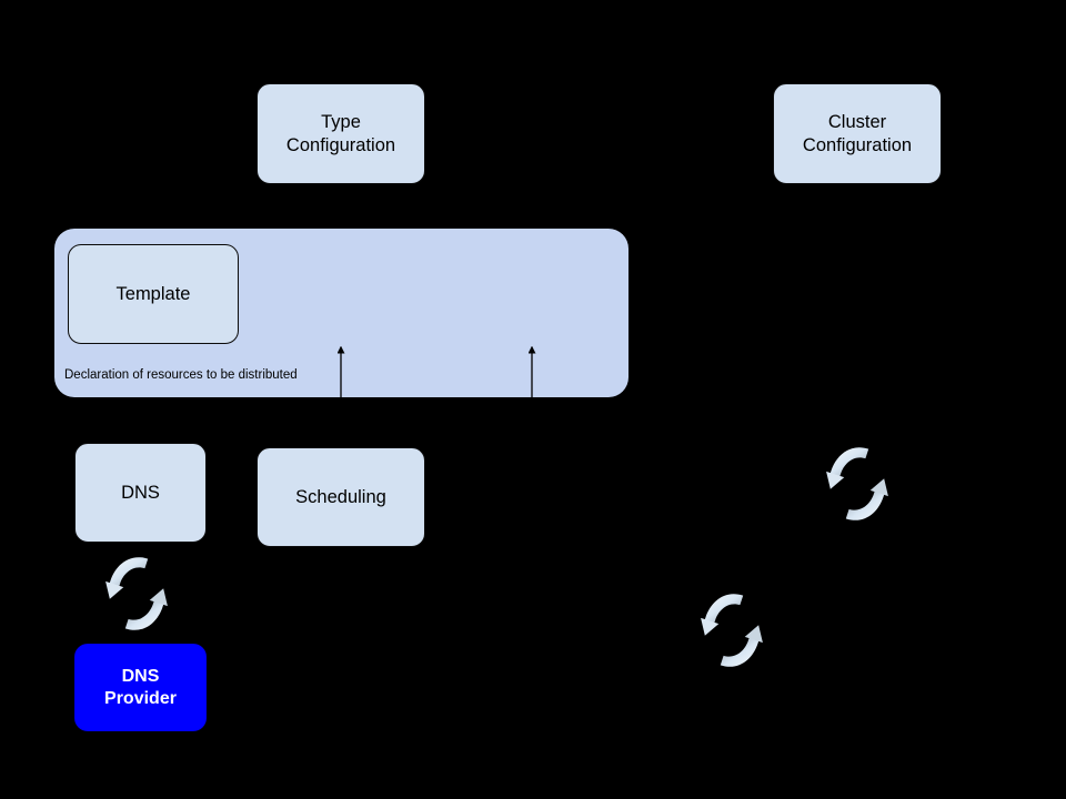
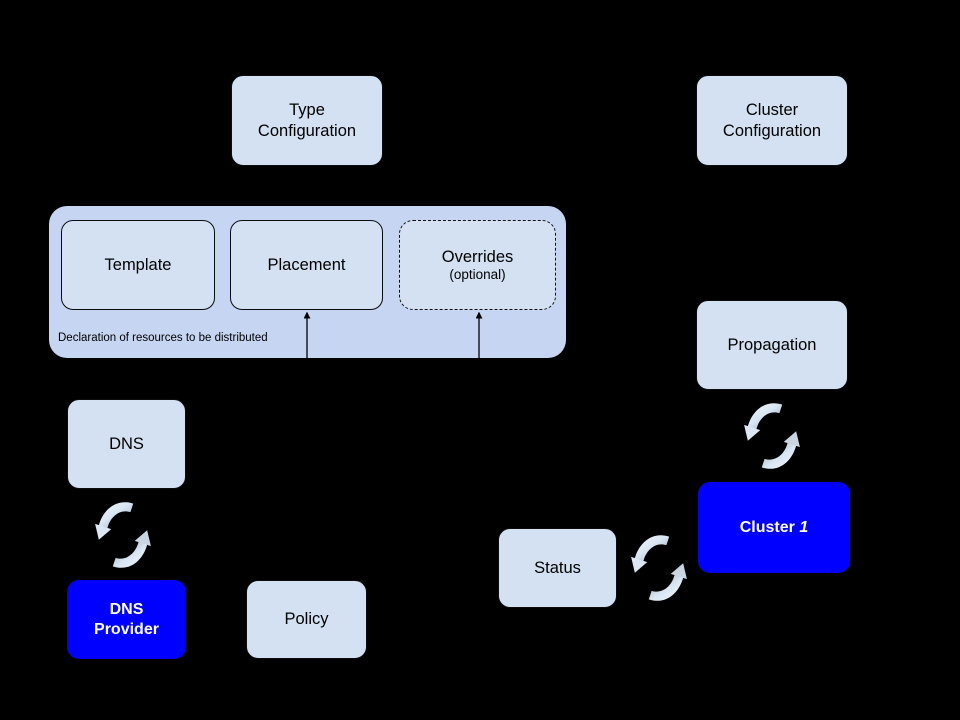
  Type
  Configuration
  Cluster
  Configuration
  Template
+ Placement
+ Overrides
+ (optional)
  Declaration of resources to be distributed
  DNS
- Scheduling
  DNS
  Provider
+ Policy
+ Propagation
+ Cluster 1
+ Status
